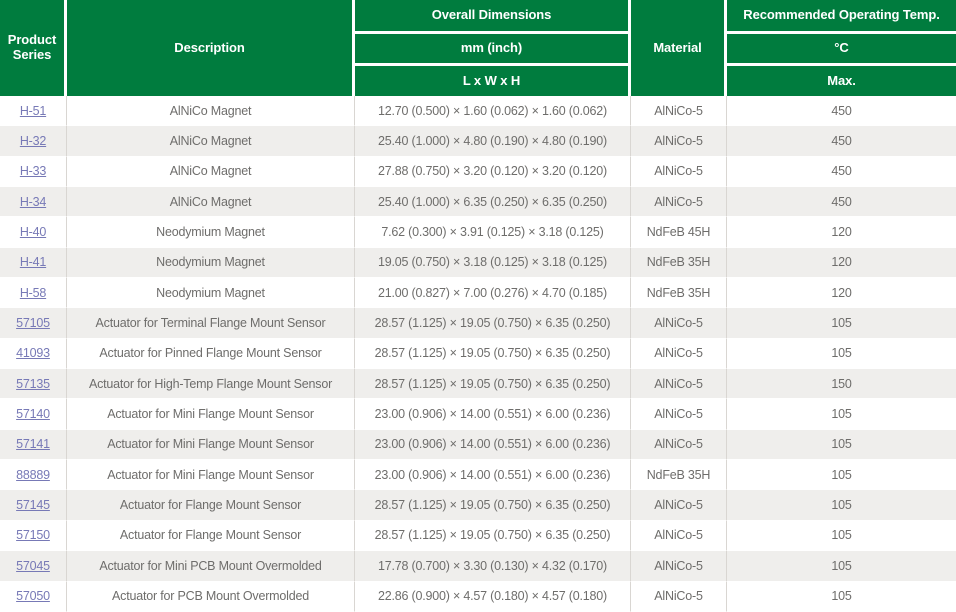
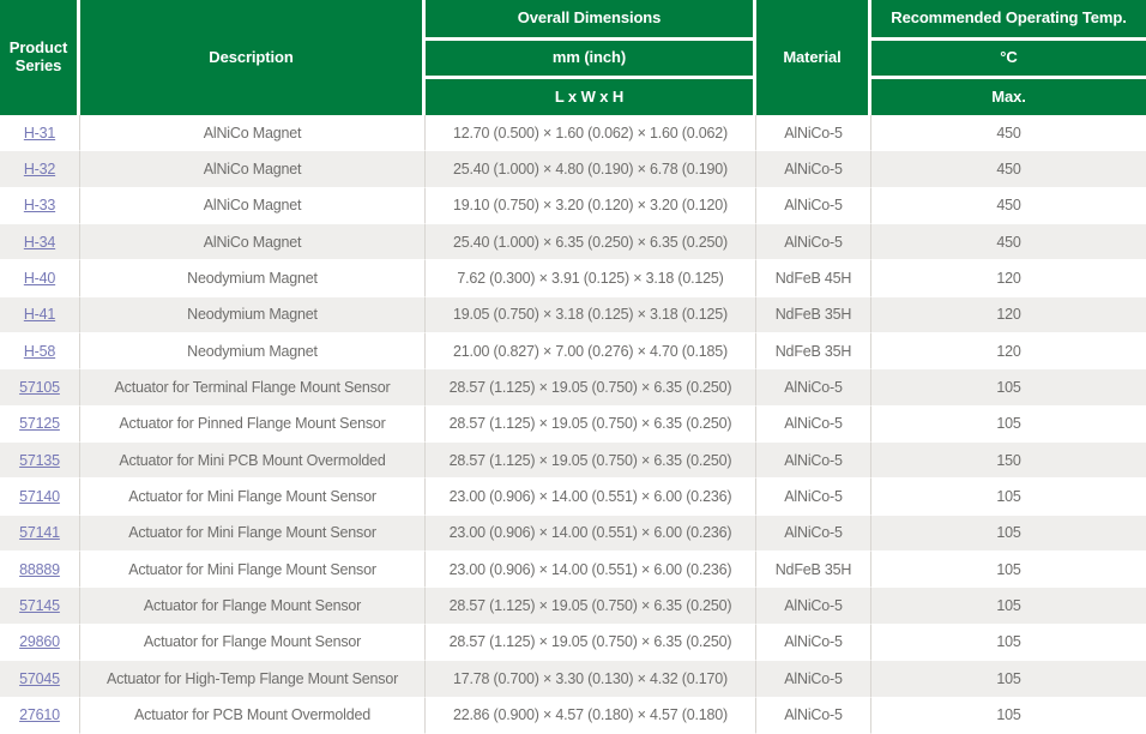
  Product Series	Description	Overall Dimensions	Material	Recommended Operating Temp.
  mm (inch)	°C
  L x W x H	Max.
- H-51	AlNiCo Magnet	12.70 (0.500) × 1.60 (0.062) × 1.60 (0.062)	AlNiCo-5	450
+ H-31	AlNiCo Magnet	12.70 (0.500) × 1.60 (0.062) × 1.60 (0.062)	AlNiCo-5	450
- H-32	AlNiCo Magnet	25.40 (1.000) × 4.80 (0.190) × 4.80 (0.190)	AlNiCo-5	450
+ H-32	AlNiCo Magnet	25.40 (1.000) × 4.80 (0.190) × 6.78 (0.190)	AlNiCo-5	450
- H-33	AlNiCo Magnet	27.88 (0.750) × 3.20 (0.120) × 3.20 (0.120)	AlNiCo-5	450
+ H-33	AlNiCo Magnet	19.10 (0.750) × 3.20 (0.120) × 3.20 (0.120)	AlNiCo-5	450
  H-34	AlNiCo Magnet	25.40 (1.000) × 6.35 (0.250) × 6.35 (0.250)	AlNiCo-5	450
  H-40	Neodymium Magnet	7.62 (0.300) × 3.91 (0.125) × 3.18 (0.125)	NdFeB 45H	120
  H-41	Neodymium Magnet	19.05 (0.750) × 3.18 (0.125) × 3.18 (0.125)	NdFeB 35H	120
  H-58	Neodymium Magnet	21.00 (0.827) × 7.00 (0.276) × 4.70 (0.185)	NdFeB 35H	120
  57105	Actuator for Terminal Flange Mount Sensor	28.57 (1.125) × 19.05 (0.750) × 6.35 (0.250)	AlNiCo-5	105
- 41093	Actuator for Pinned Flange Mount Sensor	28.57 (1.125) × 19.05 (0.750) × 6.35 (0.250)	AlNiCo-5	105
+ 57125	Actuator for Pinned Flange Mount Sensor	28.57 (1.125) × 19.05 (0.750) × 6.35 (0.250)	AlNiCo-5	105
- 57135	Actuator for High-Temp Flange Mount Sensor	28.57 (1.125) × 19.05 (0.750) × 6.35 (0.250)	AlNiCo-5	150
+ 57135	Actuator for Mini PCB Mount Overmolded	28.57 (1.125) × 19.05 (0.750) × 6.35 (0.250)	AlNiCo-5	150
  57140	Actuator for Mini Flange Mount Sensor	23.00 (0.906) × 14.00 (0.551) × 6.00 (0.236)	AlNiCo-5	105
  57141	Actuator for Mini Flange Mount Sensor	23.00 (0.906) × 14.00 (0.551) × 6.00 (0.236)	AlNiCo-5	105
  88889	Actuator for Mini Flange Mount Sensor	23.00 (0.906) × 14.00 (0.551) × 6.00 (0.236)	NdFeB 35H	105
  57145	Actuator for Flange Mount Sensor	28.57 (1.125) × 19.05 (0.750) × 6.35 (0.250)	AlNiCo-5	105
- 57150	Actuator for Flange Mount Sensor	28.57 (1.125) × 19.05 (0.750) × 6.35 (0.250)	AlNiCo-5	105
+ 29860	Actuator for Flange Mount Sensor	28.57 (1.125) × 19.05 (0.750) × 6.35 (0.250)	AlNiCo-5	105
- 57045	Actuator for Mini PCB Mount Overmolded	17.78 (0.700) × 3.30 (0.130) × 4.32 (0.170)	AlNiCo-5	105
+ 57045	Actuator for High-Temp Flange Mount Sensor	17.78 (0.700) × 3.30 (0.130) × 4.32 (0.170)	AlNiCo-5	105
- 57050	Actuator for PCB Mount Overmolded	22.86 (0.900) × 4.57 (0.180) × 4.57 (0.180)	AlNiCo-5	105
+ 27610	Actuator for PCB Mount Overmolded	22.86 (0.900) × 4.57 (0.180) × 4.57 (0.180)	AlNiCo-5	105
